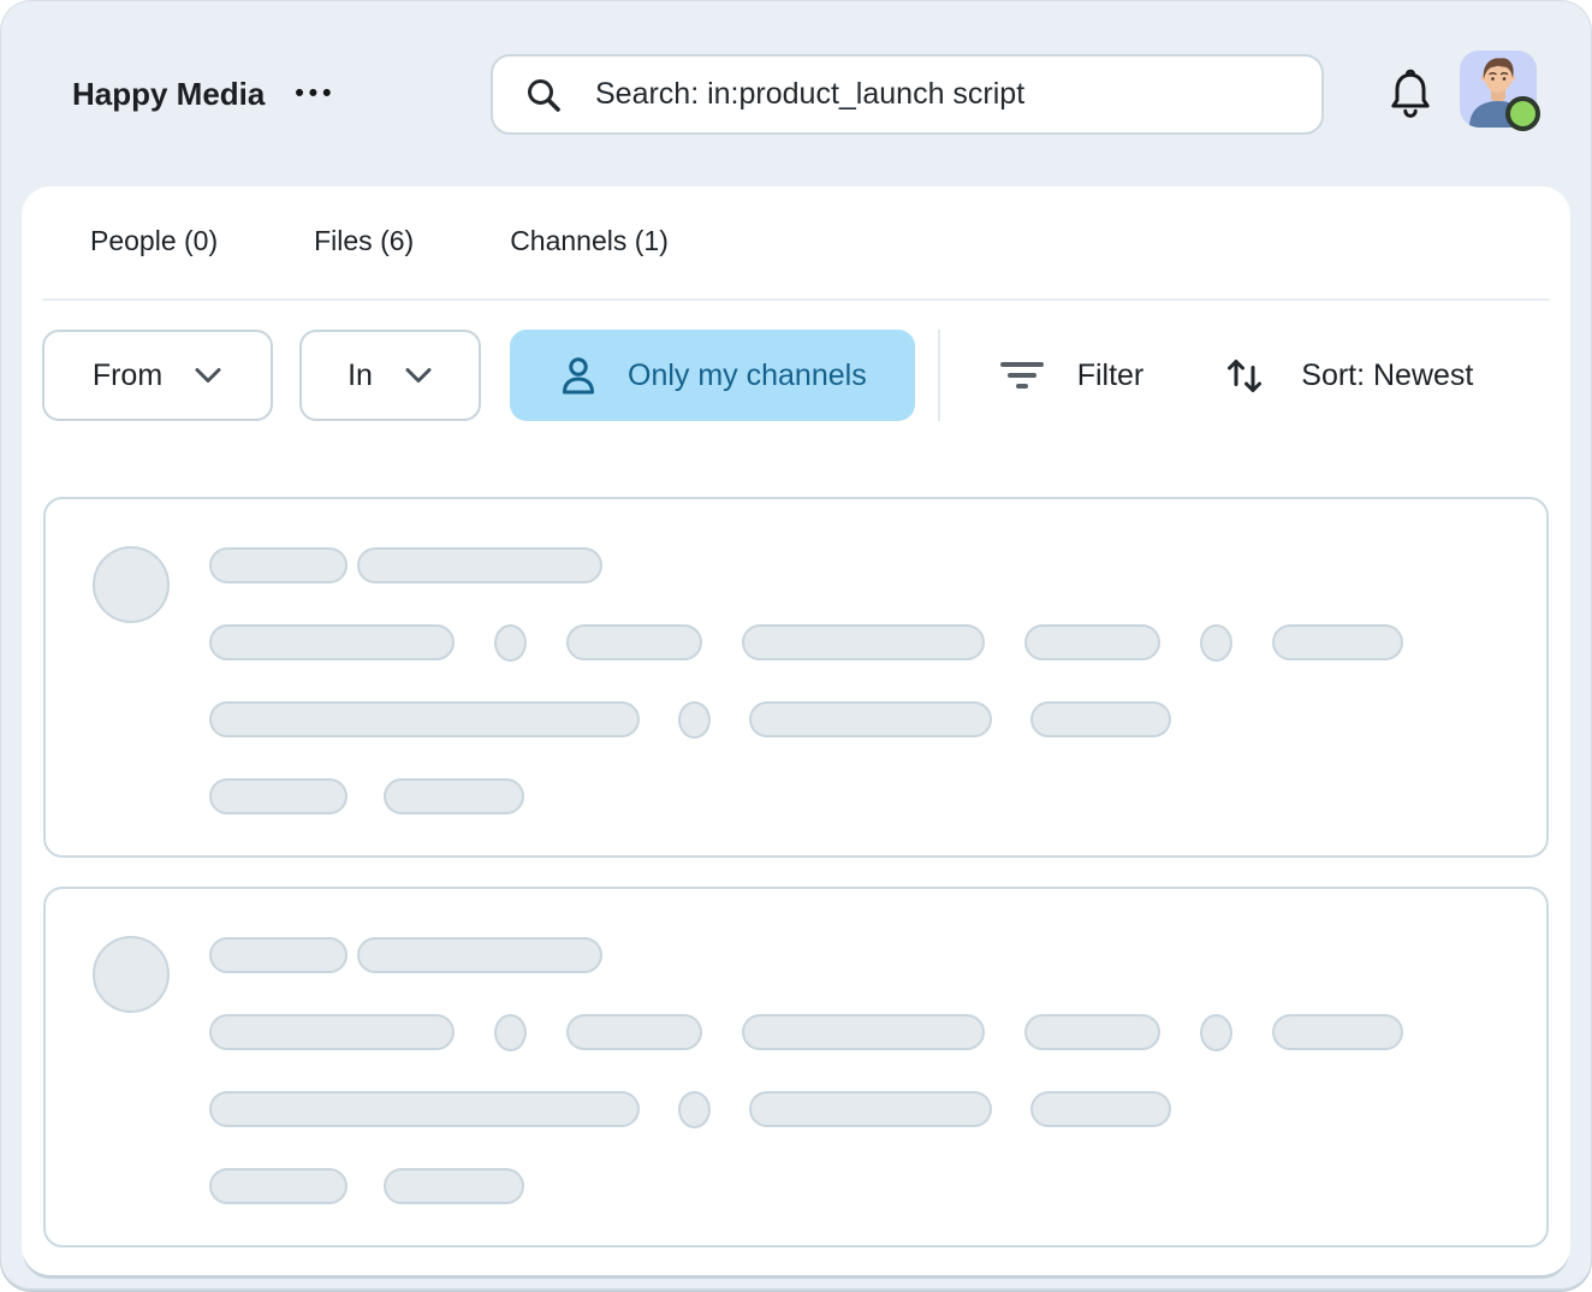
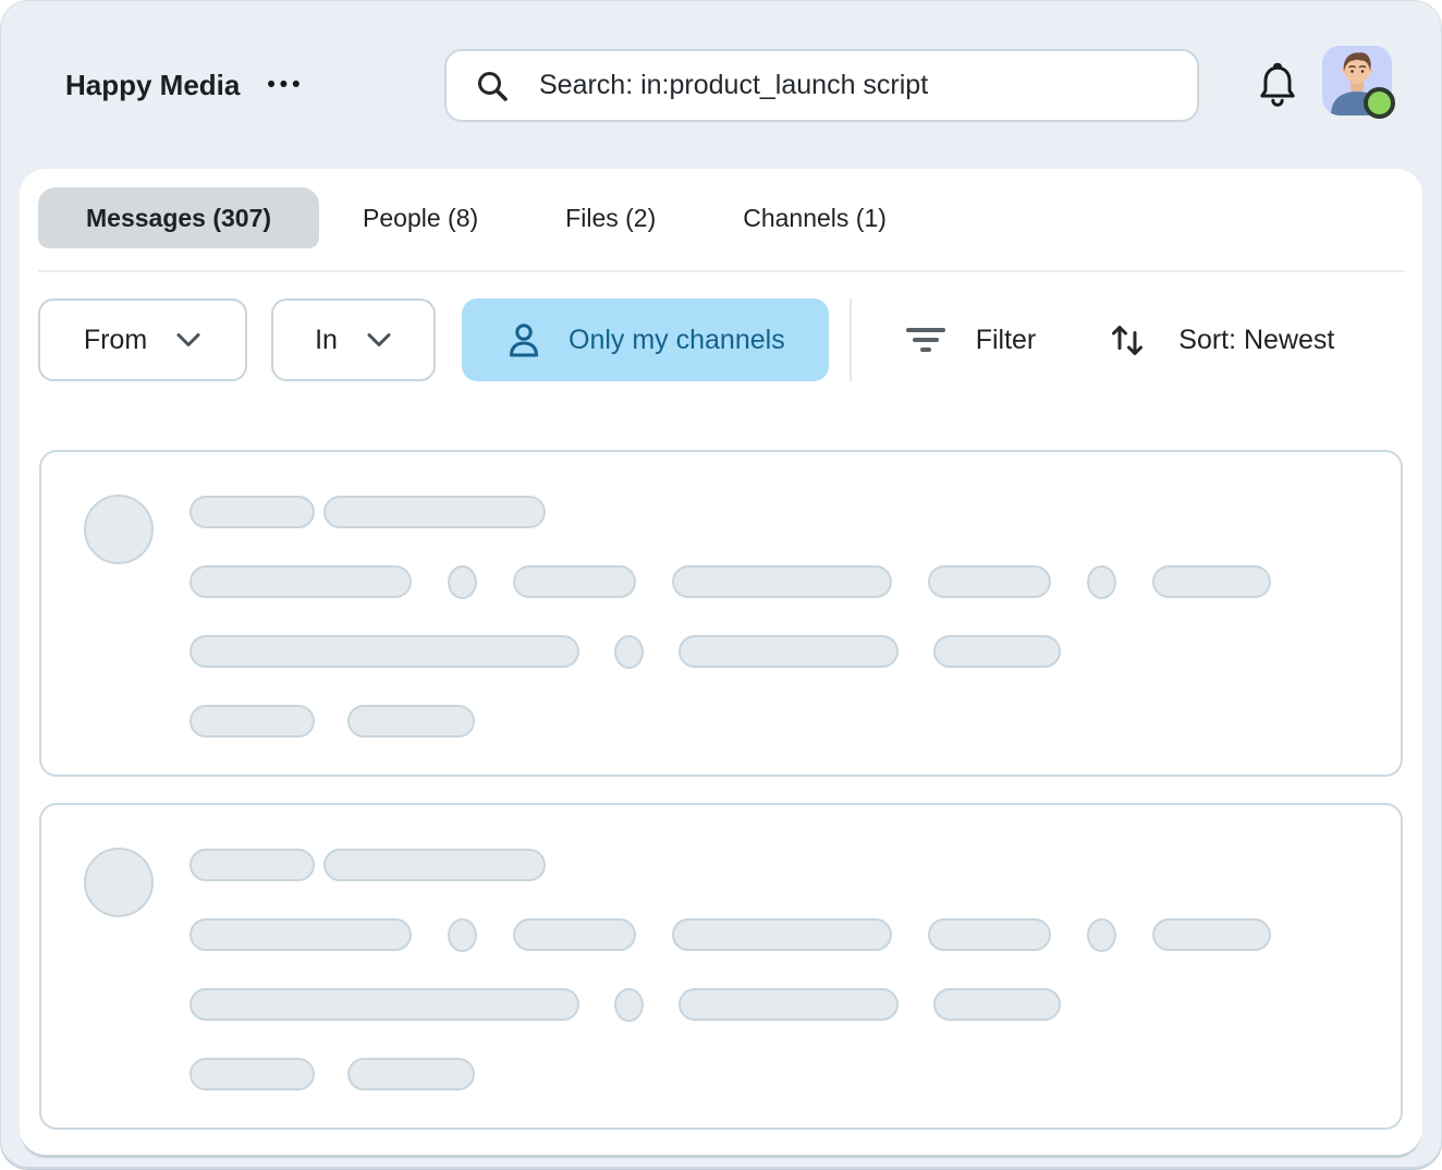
  Happy Media
  •••
  Search: in:product_launch script
+ Messages (307)
- People (0)
+ People (8)
- Files (6)
+ Files (2)
  Channels (1)
  From
  In
  Only my channels
  Filter
  Sort: Newest
